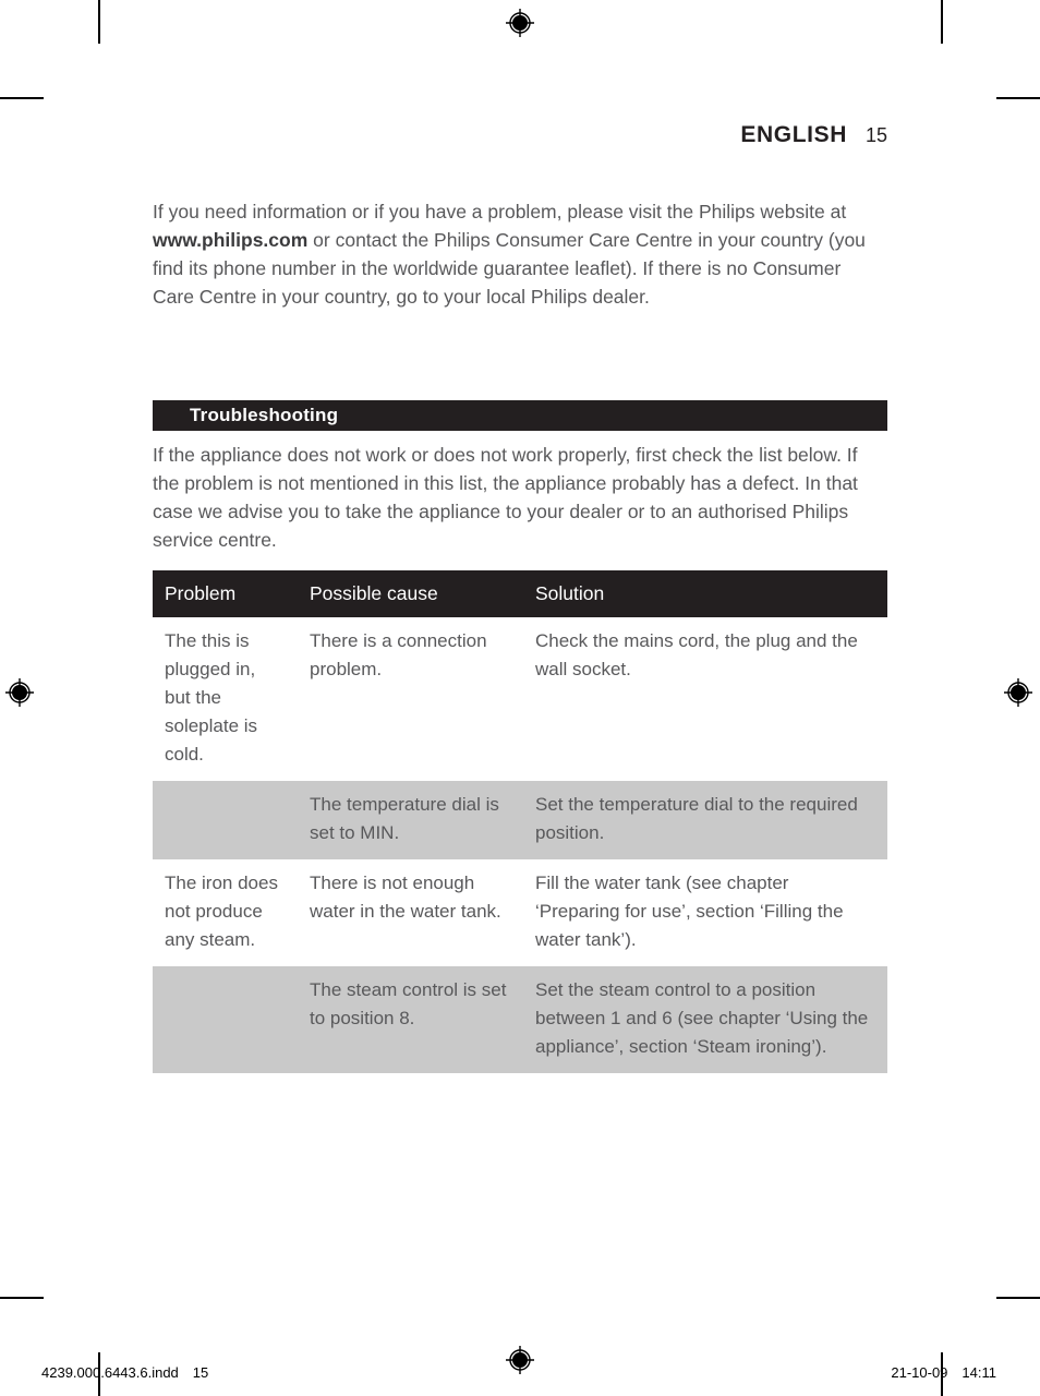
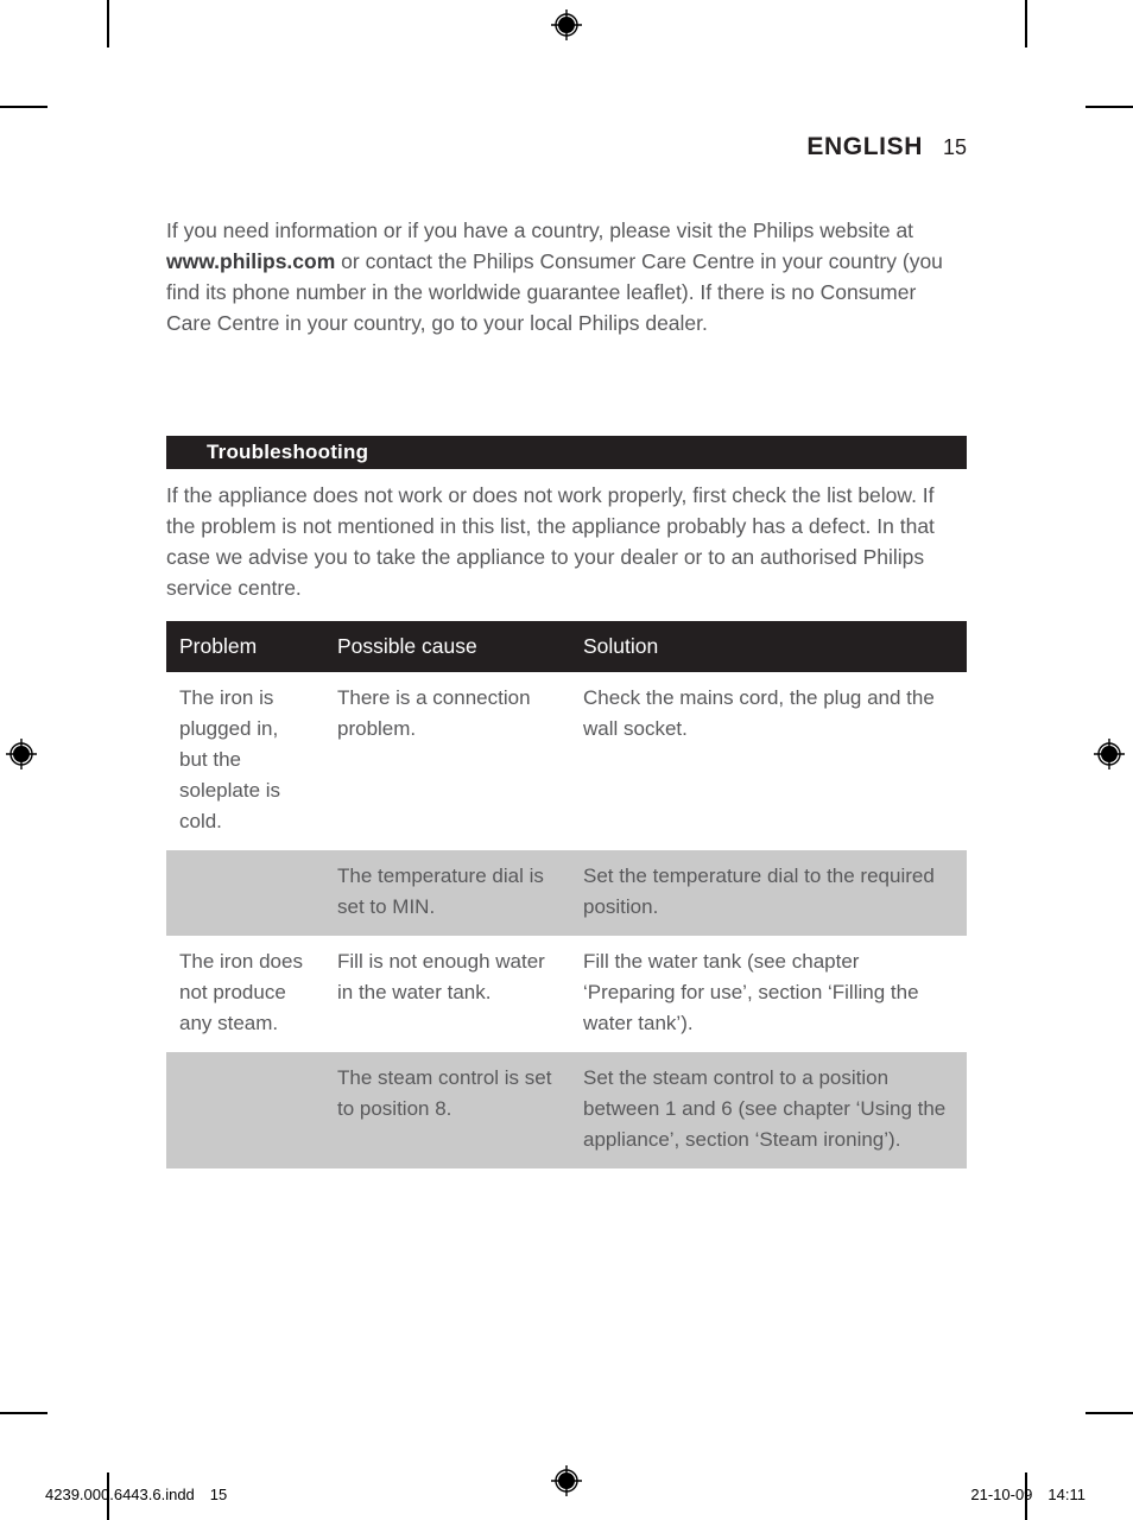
  ENGLISH
  15
- If you need information or if you have a problem, please visit the Philips website at www.philips.com or contact the Philips Consumer Care Centre in your country (you find its phone number in the worldwide guarantee leaflet). If there is no Consumer Care Centre in your country, go to your local Philips dealer.
+ If you need information or if you have a country, please visit the Philips website at www.philips.com or contact the Philips Consumer Care Centre in your country (you find its phone number in the worldwide guarantee leaflet). If there is no Consumer Care Centre in your country, go to your local Philips dealer.
  Troubleshooting
  If the appliance does not work or does not work properly, first check the list below. If the problem is not mentioned in this list, the appliance probably has a defect. In that case we advise you to take the appliance to your dealer or to an authorised Philips service centre.
  Problem	Possible cause	Solution
- The this is plugged in, but the soleplate is cold.	There is a connection problem.	Check the mains cord, the plug and the wall socket.
+ The iron is plugged in, but the soleplate is cold.	There is a connection problem.	Check the mains cord, the plug and the wall socket.
  	The temperature dial is set to MIN.	Set the temperature dial to the required position.
- The iron does not produce any steam.	There is not enough water in the water tank.	Fill the water tank (see chapter ‘Preparing for use’, section ‘Filling the water tank’).
+ The iron does not produce any steam.	Fill is not enough water in the water tank.	Fill the water tank (see chapter ‘Preparing for use’, section ‘Filling the water tank’).
  	The steam control is set to position 8.	Set the steam control to a position between 1 and 6 (see chapter ‘Using the appliance’, section ‘Steam ironing’).
  4239.000.6443.6.indd 15
  21-10-09 14:11
